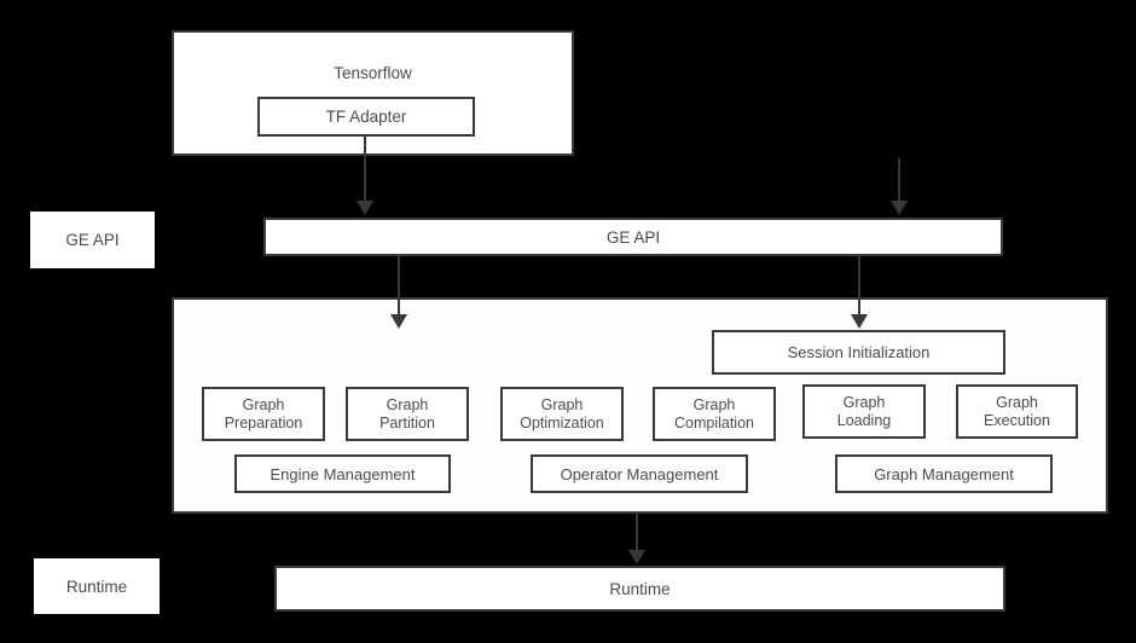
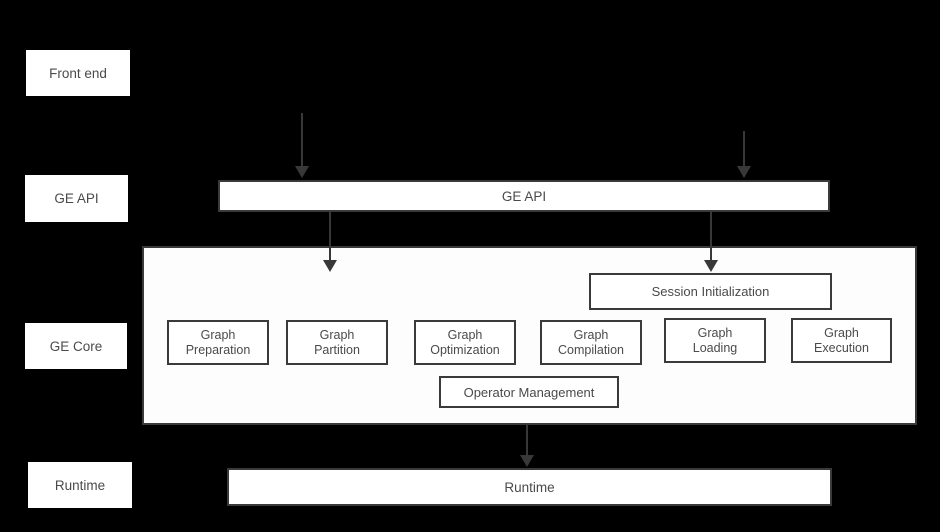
+ Front end
  GE API
+ GE Core
  Runtime
- Tensorflow
- TF Adapter
  GE API
  Session Initialization
  Graph
  Preparation
  Graph
  Partition
  Graph
  Optimization
  Graph
  Compilation
  Graph
  Loading
  Graph
  Execution
- Engine Management
  Operator Management
- Graph Management
  Runtime
